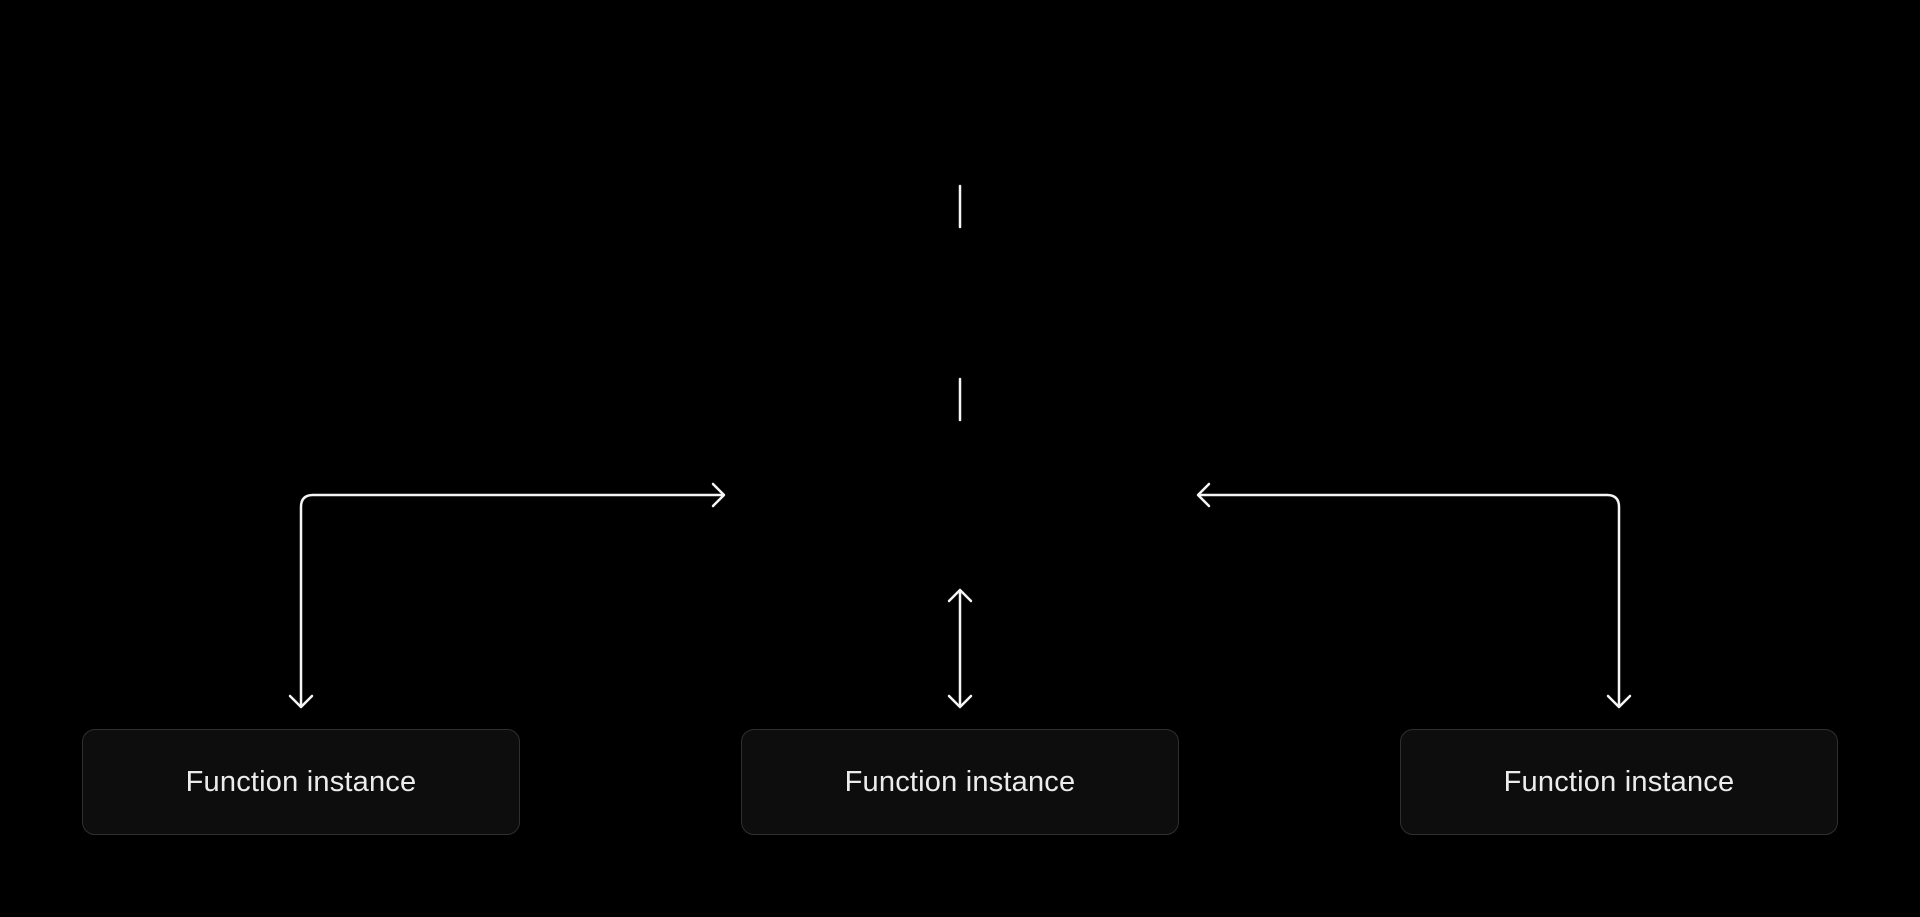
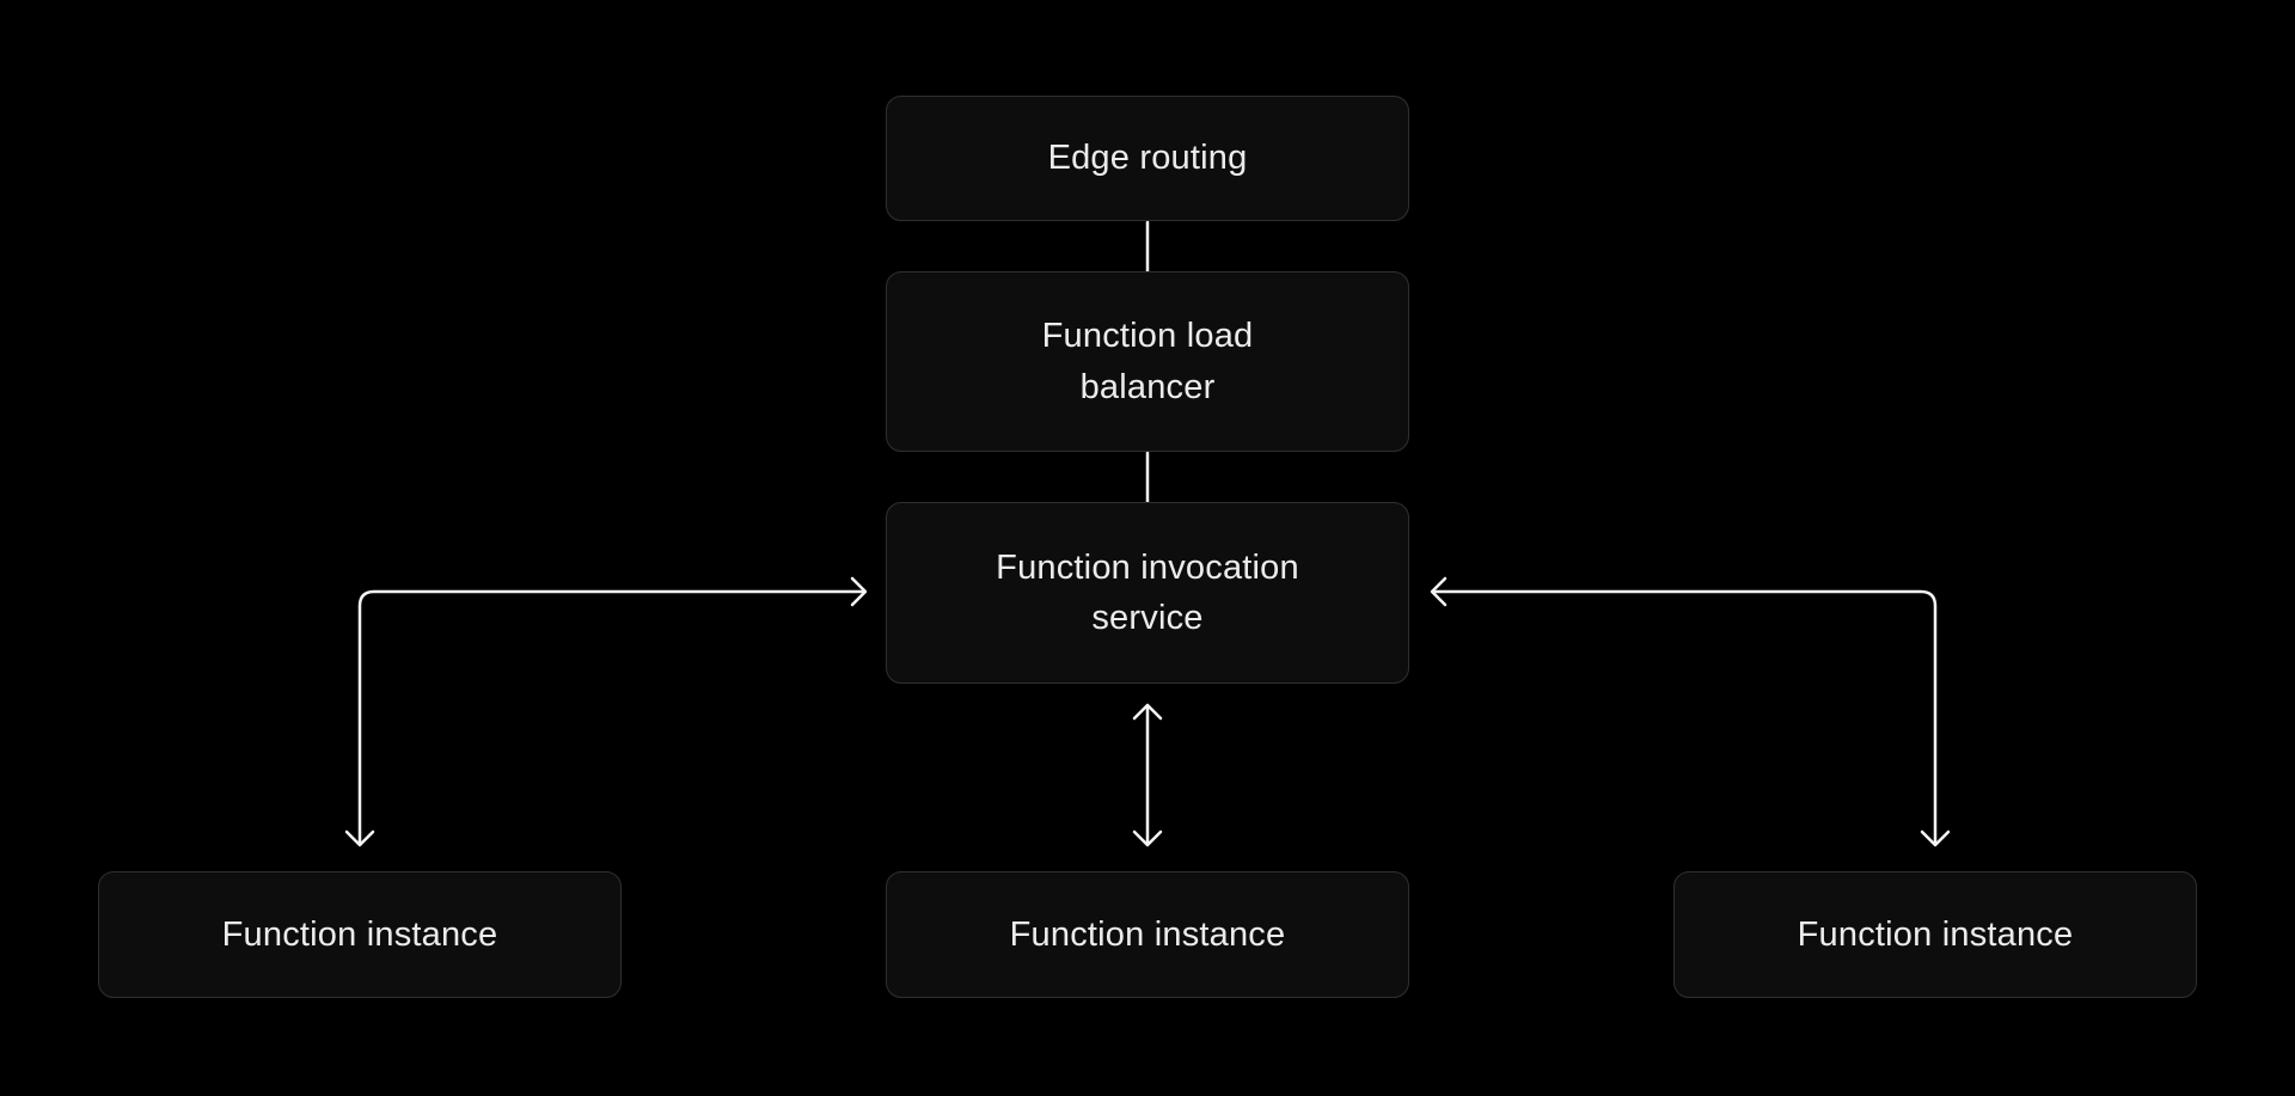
+ Edge routing
+ Function load balancer
+ Function invocation service
  Function instance
  Function instance
  Function instance
